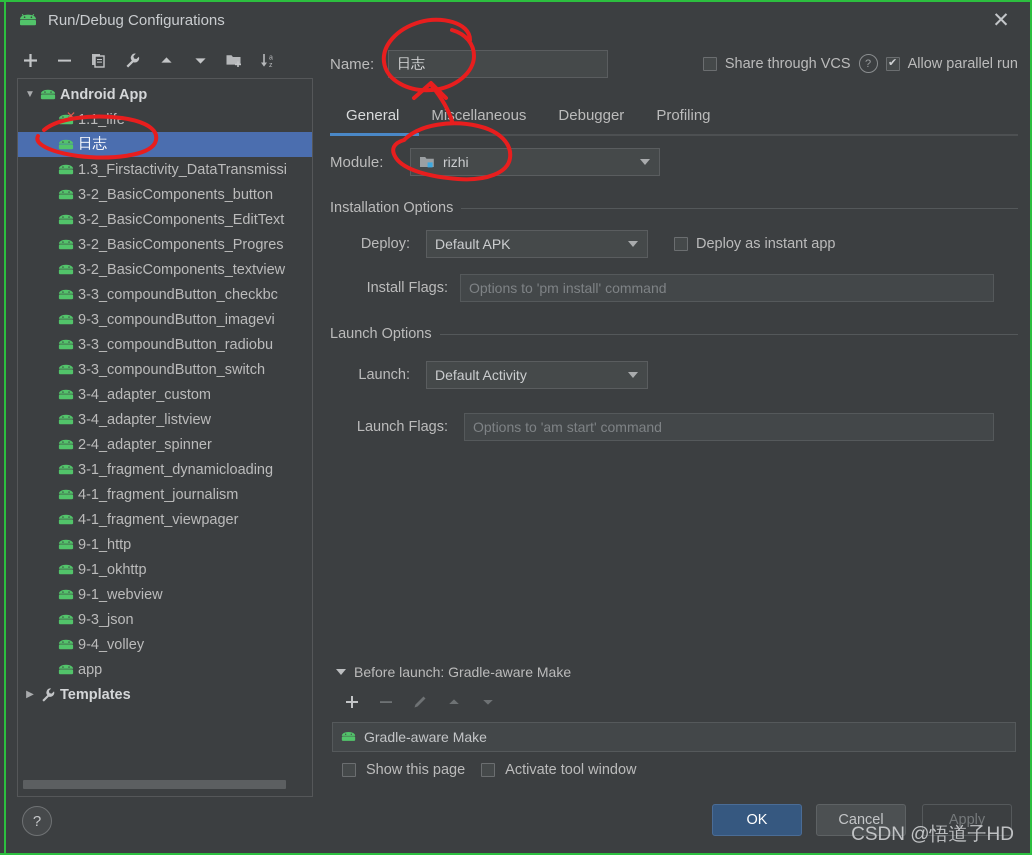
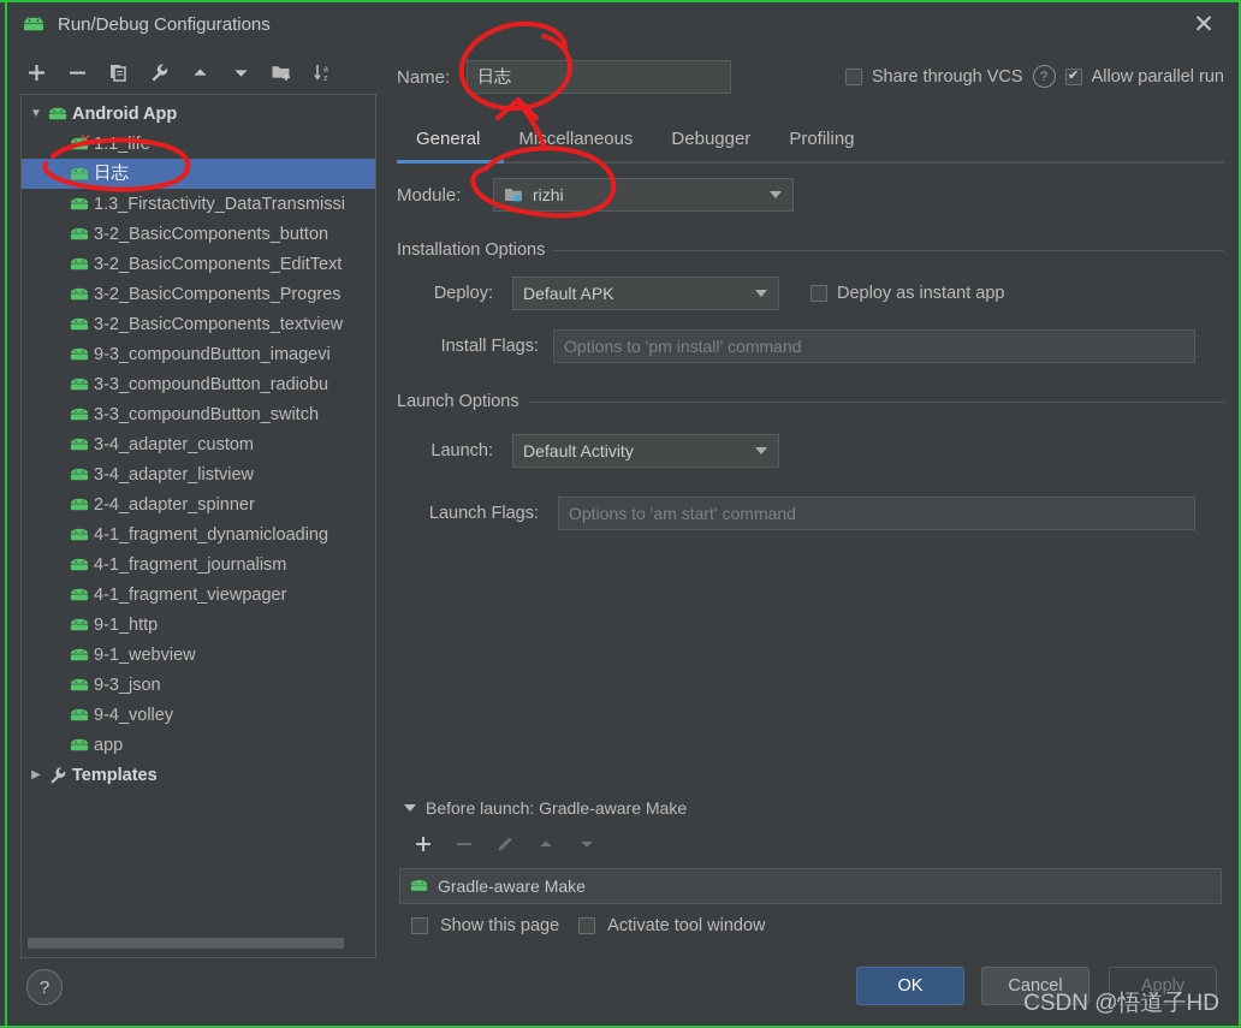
  Run/Debug Configurations
  ✕
  ▼
  Android App
  ✕
  1.1_lif
  日志
  1.3_Firstactivity_DataTransmissi
  3-2_BasicComponents_button
  3-2_BasicComponents_EditText
  3-2_BasicComponents_Progres
  3-2_BasicComponents_textview
- 3-3_compoundButton_checkbc
  9-3_compoundButton_imagevi
  3-3_compoundButton_radiobu
  3-3_compoundButton_switch
  3-4_adapter_custom
  3-4_adapter_listview
  2-4_adapter_spinner
- 3-1_fragment_dynamicloading
+ 4-1_fragment_dynamicloading
  4-1_fragment_journalism
  4-1_fragment_viewpager
  9-1_http
- 9-1_okhttp
  9-1_webview
  9-3_json
  9-4_volley
  app
  ▶
  Templates
  Name:
  日志
  Share through VCS
  ?
  Allow parallel run
  General
  Micellaneous
  Debugger
  Profiling
  Module:
  rizhi
  Installation Options
  Deploy:
  Default APK
  Deploy as instant app
  Install Flags:
  Options to 'pm install' command
  Launch Options
  Launch:
  Default Activity
  Launch Flags:
  Options to 'am start' command
  Before launch: Gradle-aware Make
  Gradle-aware Make
  Show this page
  Activate tool window
  ?
  OK
  Cancel
  Apply
  CSDN @悟道子HD
